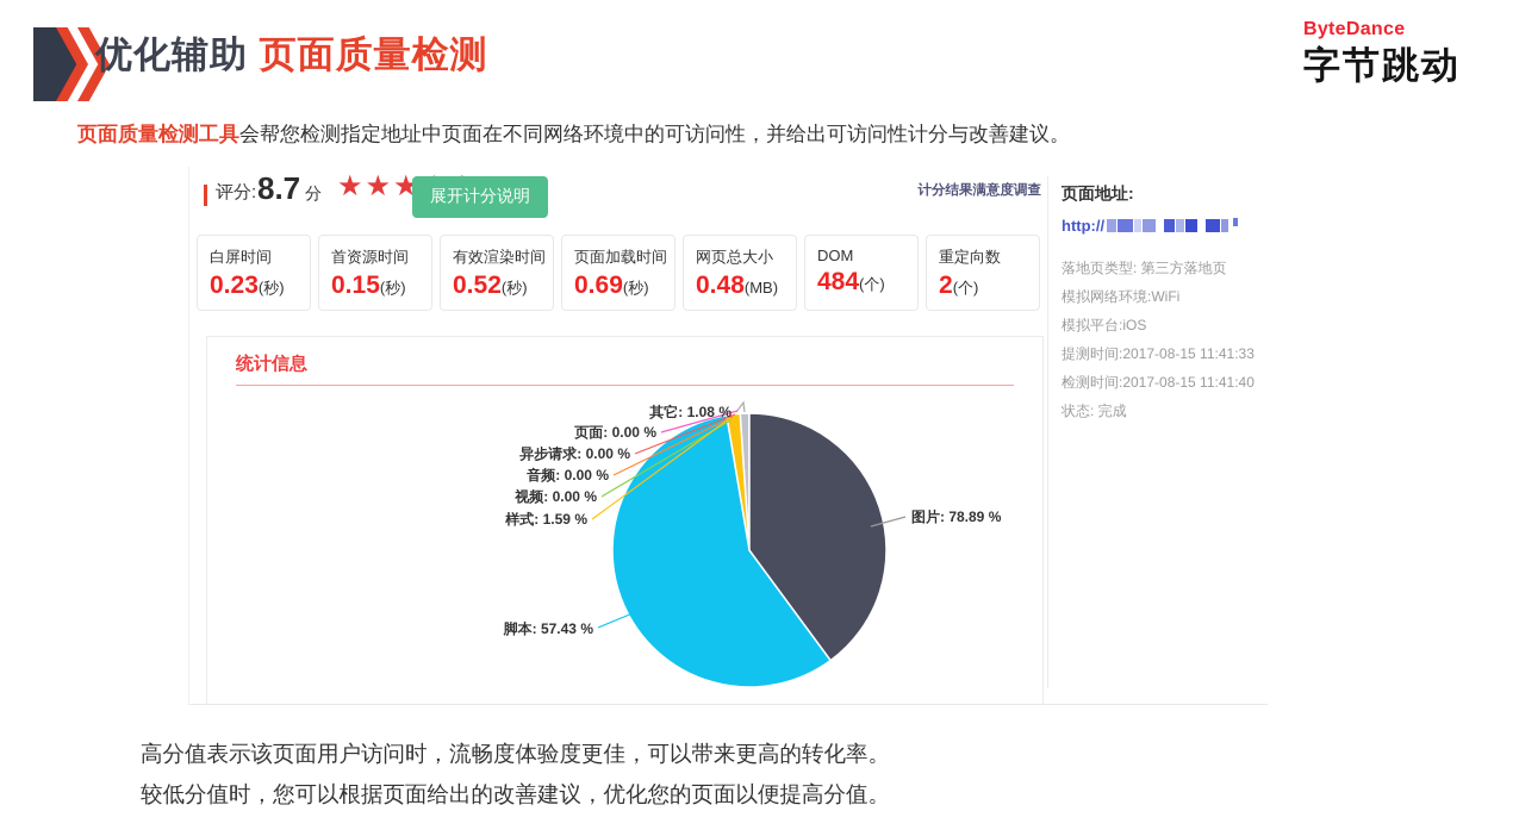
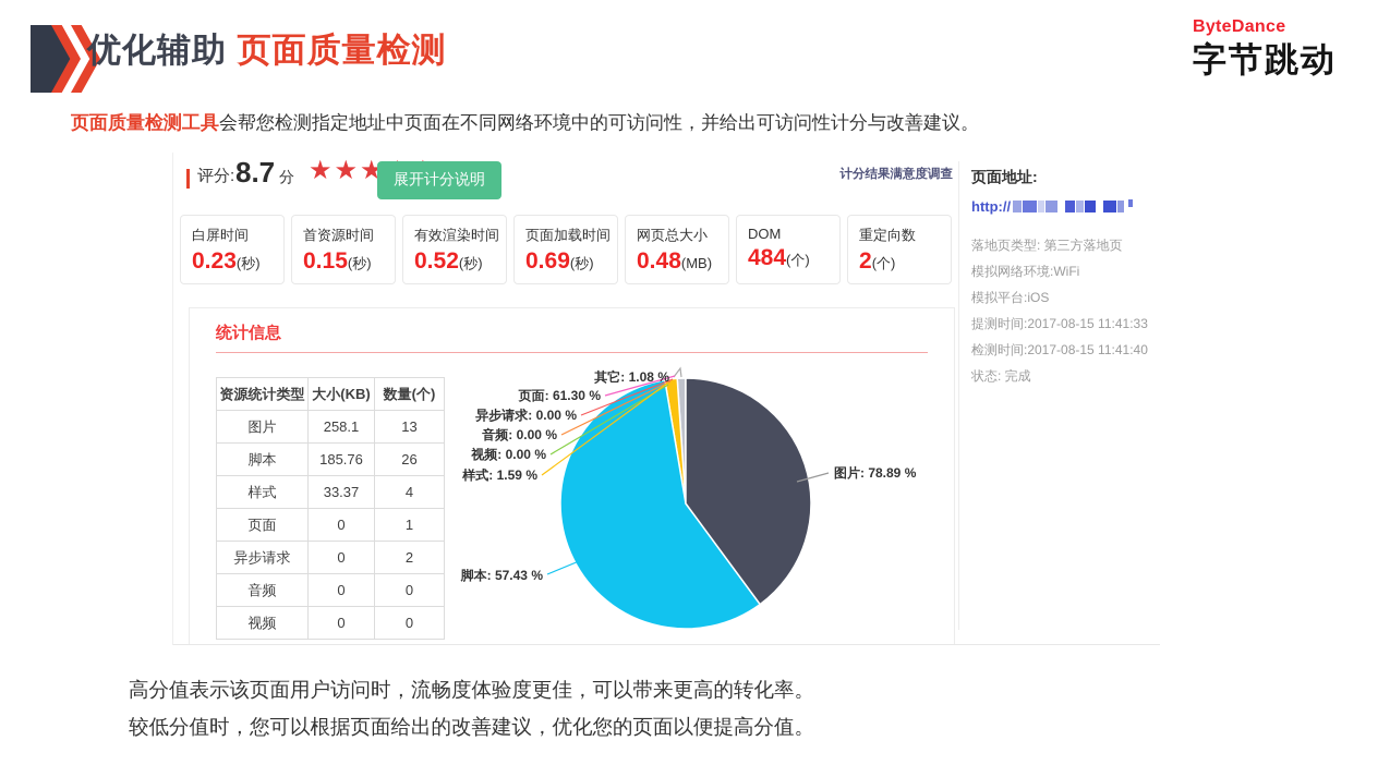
  优化辅助 页面质量检测
  ByteDance
  字节跳动
  页面质量检测工具会帮您检测指定地址中页面在不同网络环境中的可访问性，并给出可访问性计分与改善建议。
  评分:
  8.7
  分
  展开计分说明
  计分结果满意度调查
  白屏时间
  0.23(秒)
  首资源时间
  0.15(秒)
  有效渲染时间
  0.52(秒)
  页面加载时间
  0.69(秒)
  网页总大小
  0.48(MB)
  DOM
  484(个)
  重定向数
  2(个)
  统计信息
+ 资源统计类型	大小(KB)	数量(个)
+ 图片	258.1	13
+ 脚本	185.76	26
+ 样式	33.37	4
+ 页面	0	1
+ 异步请求	0	2
+ 音频	0	0
+ 视频	0	0
  其它: 1.08 %
- 页面: 0.00 %
+ 页面: 61.30 %
  异步请求: 0.00 %
  音频: 0.00 %
  视频: 0.00 %
  样式: 1.59 %
  脚本: 57.43 %
  图片: 78.89 %
  页面地址:
  http://
  落地页类型: 第三方落地页
  模拟网络环境:WiFi
  模拟平台:iOS
  提测时间:2017-08-15 11:41:33
  检测时间:2017-08-15 11:41:40
  状态: 完成
  高分值表示该页面用户访问时，流畅度体验度更佳，可以带来更高的转化率。
  较低分值时，您可以根据页面给出的改善建议，优化您的页面以便提高分值。
